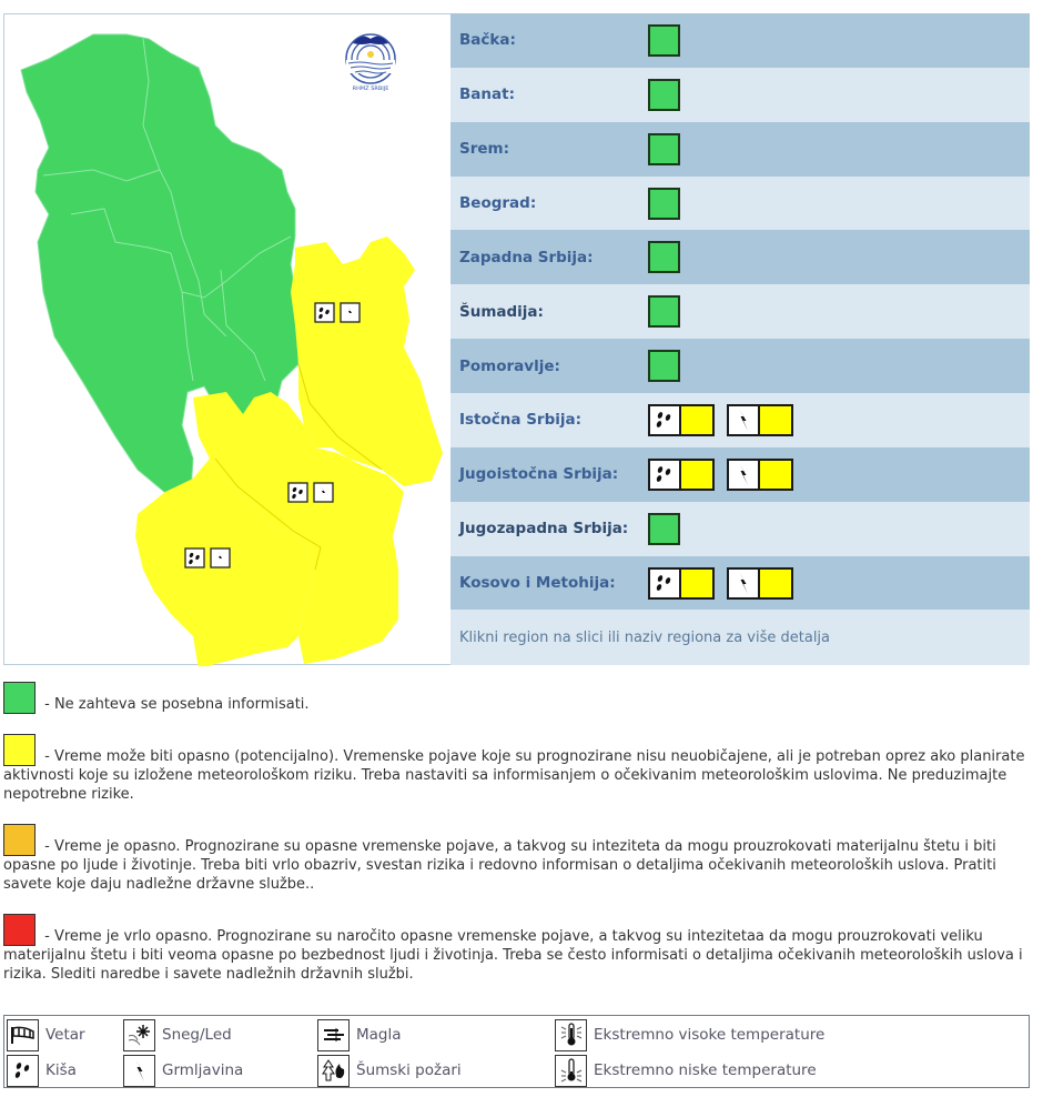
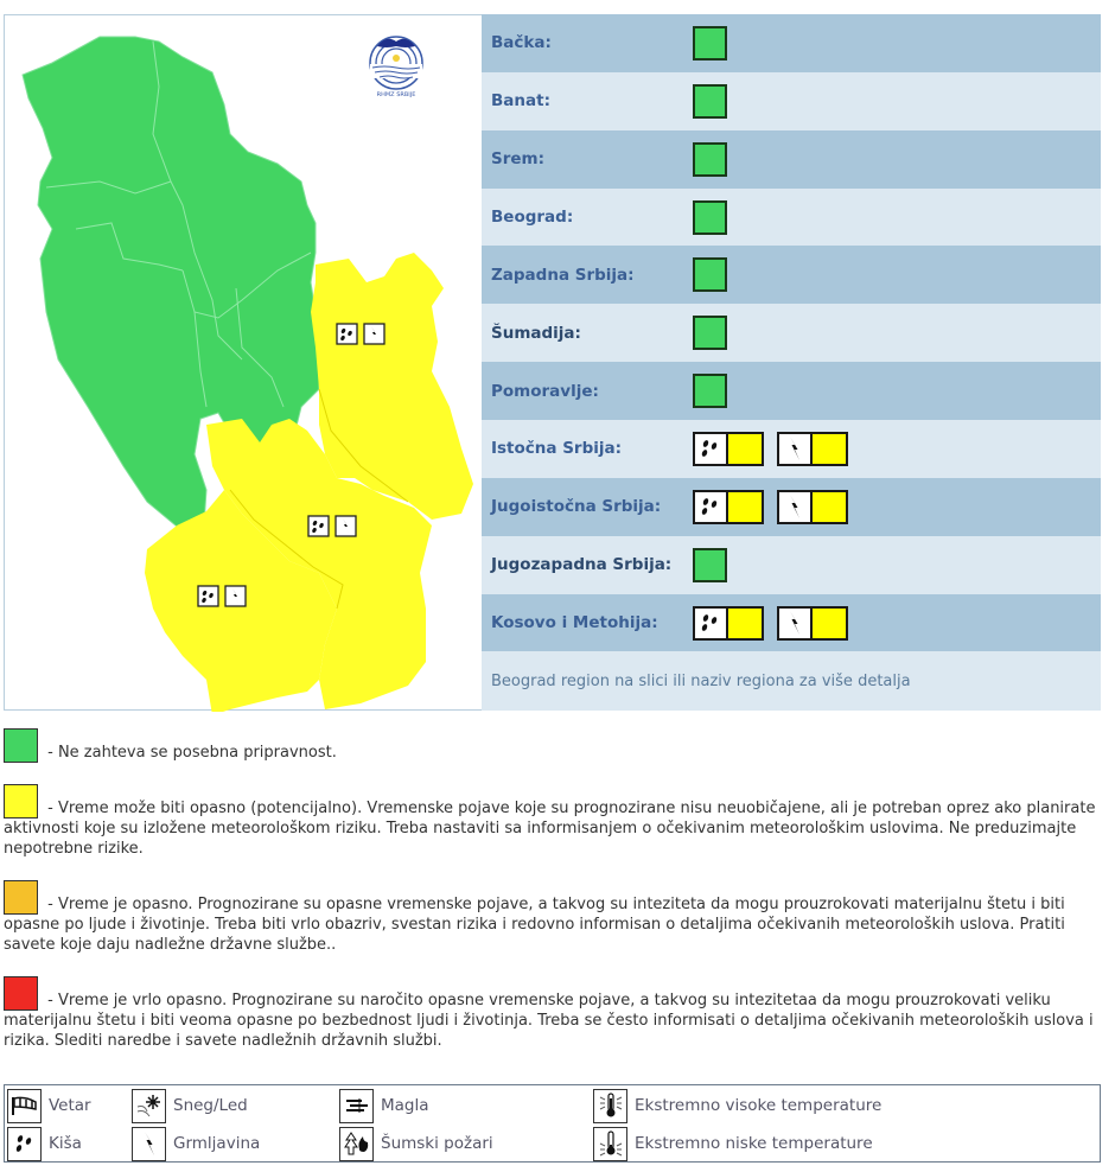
  Bačka:
  Banat:
  Srem:
  Beograd:
  Zapadna Srbija:
  Šumadija:
  Pomoravlje:
  Istočna Srbija:
  Jugoistočna Srbija:
  Jugozapadna Srbija:
  Kosovo i Metohija:
- Klikni region na slici ili naziv regiona za više detalja
+ Beograd region na slici ili naziv regiona za više detalja
- - Ne zahteva se posebna informisati.
+ - Ne zahteva se posebna pripravnost.
  - Vreme može biti opasno (potencijalno). Vremenske pojave koje su prognozirane nisu neuobičajene, ali je potreban oprez ako planirate aktivnosti koje su izložene meteorološkom riziku. Treba nastaviti sa informisanjem o očekivanim meteorološkim uslovima. Ne preduzimajte nepotrebne rizike.
  - Vreme je opasno. Prognozirane su opasne vremenske pojave, a takvog su inteziteta da mogu prouzrokovati materijalnu štetu i biti opasne po ljude i životinje. Treba biti vrlo obazriv, svestan rizika i redovno informisan o detaljima očekivanih meteoroloških uslova. Pratiti savete koje daju nadležne državne službe..
  - Vreme je vrlo opasno. Prognozirane su naročito opasne vremenske pojave, a takvog su intezitetaa da mogu prouzrokovati veliku materijalnu štetu i biti veoma opasne po bezbednost ljudi i životinja. Treba se često informisati o detaljima očekivanih meteoroloških uslova i rizika. Slediti naredbe i savete nadležnih državnih službi.
  Vetar
  Kiša
  Sneg/Led
  Grmljavina
  Magla
  Šumski požari
  Ekstremno visoke temperature
  Ekstremno niske temperature
